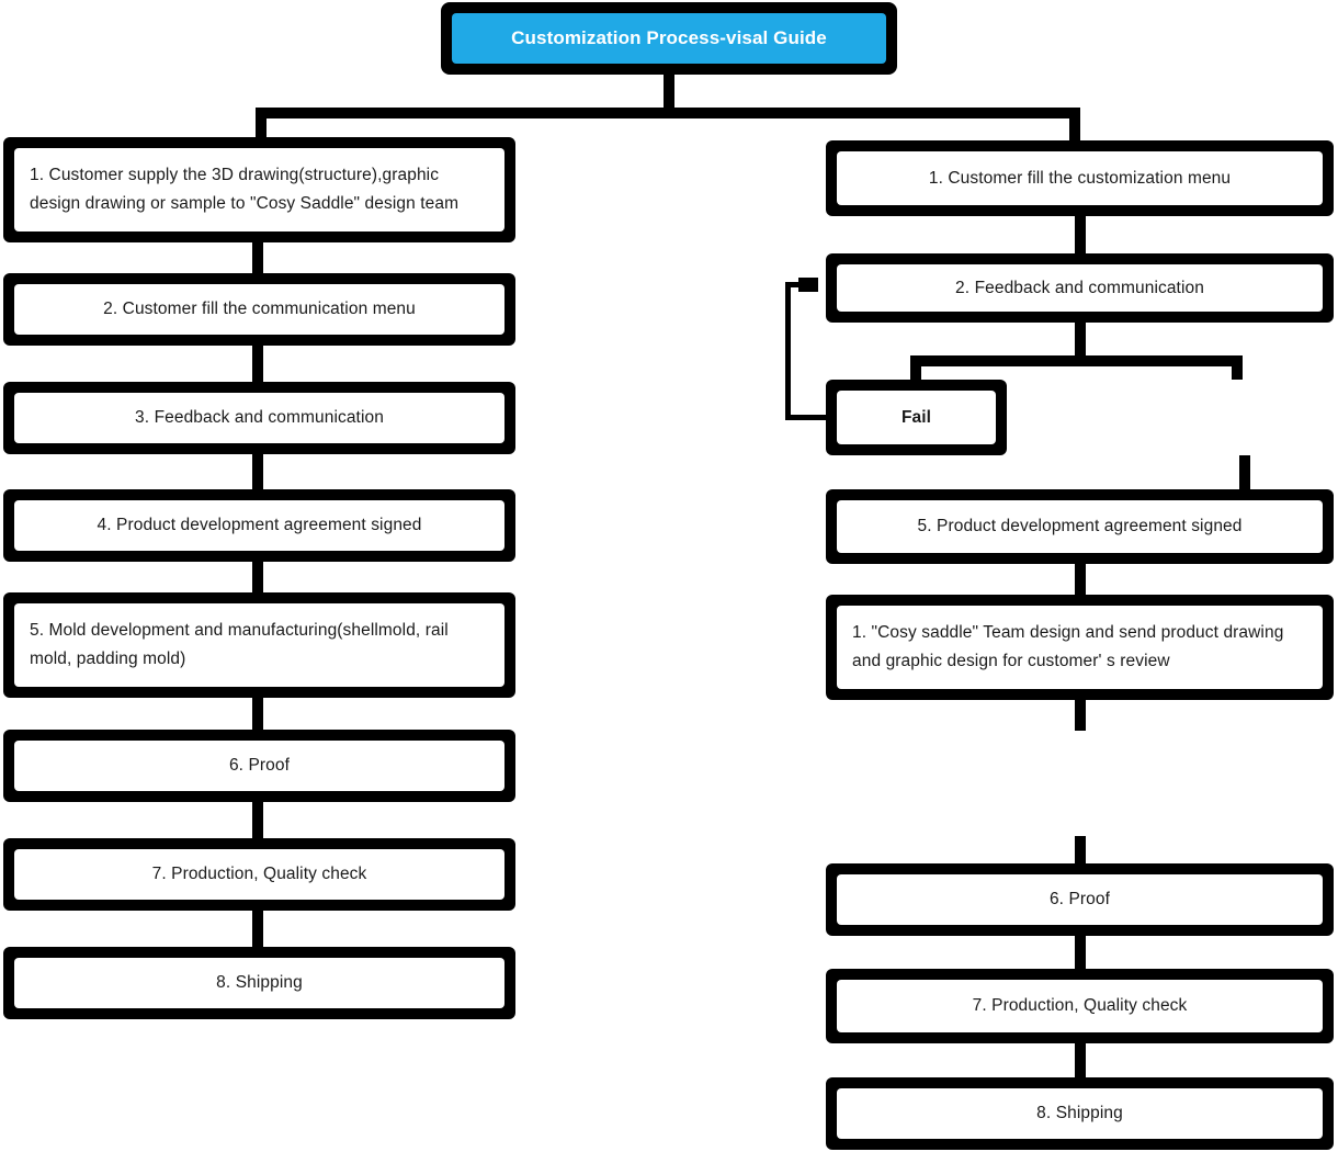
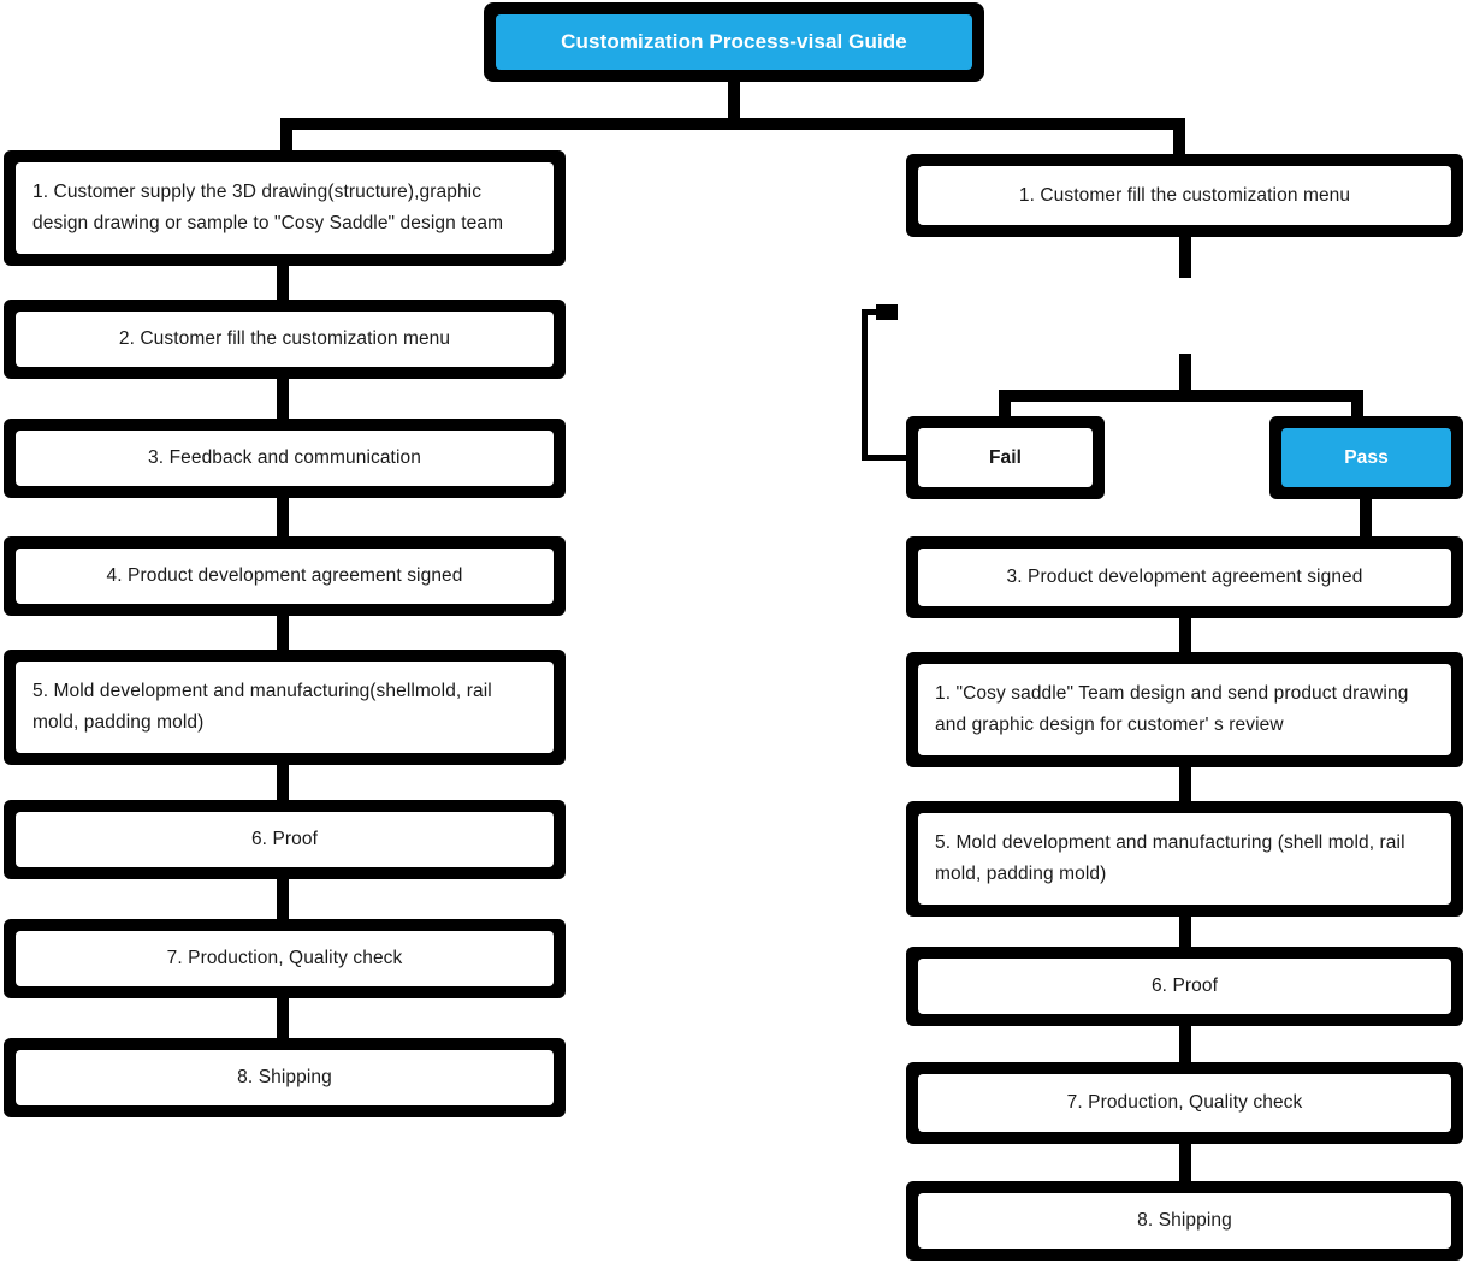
  Customization Process-visal Guide
  1. Customer supply the 3D drawing(structure),graphic design drawing or sample to "Cosy Saddle" design team
- 2. Customer fill the communication menu
+ 2. Customer fill the customization menu
  3. Feedback and communication
  4. Product development agreement signed
  5. Mold development and manufacturing(shellmold, rail mold, padding mold)
  6. Proof
  7. Production, Quality check
  8. Shipping
  1. Customer fill the customization menu
- 2. Feedback and communication
  Fail
+ Pass
- 5. Product development agreement signed
+ 3. Product development agreement signed
  1. "Cosy saddle" Team design and send product drawing and graphic design for customer' s review
+ 5. Mold development and manufacturing (shell mold, rail mold, padding mold)
  6. Proof
  7. Production, Quality check
  8. Shipping
